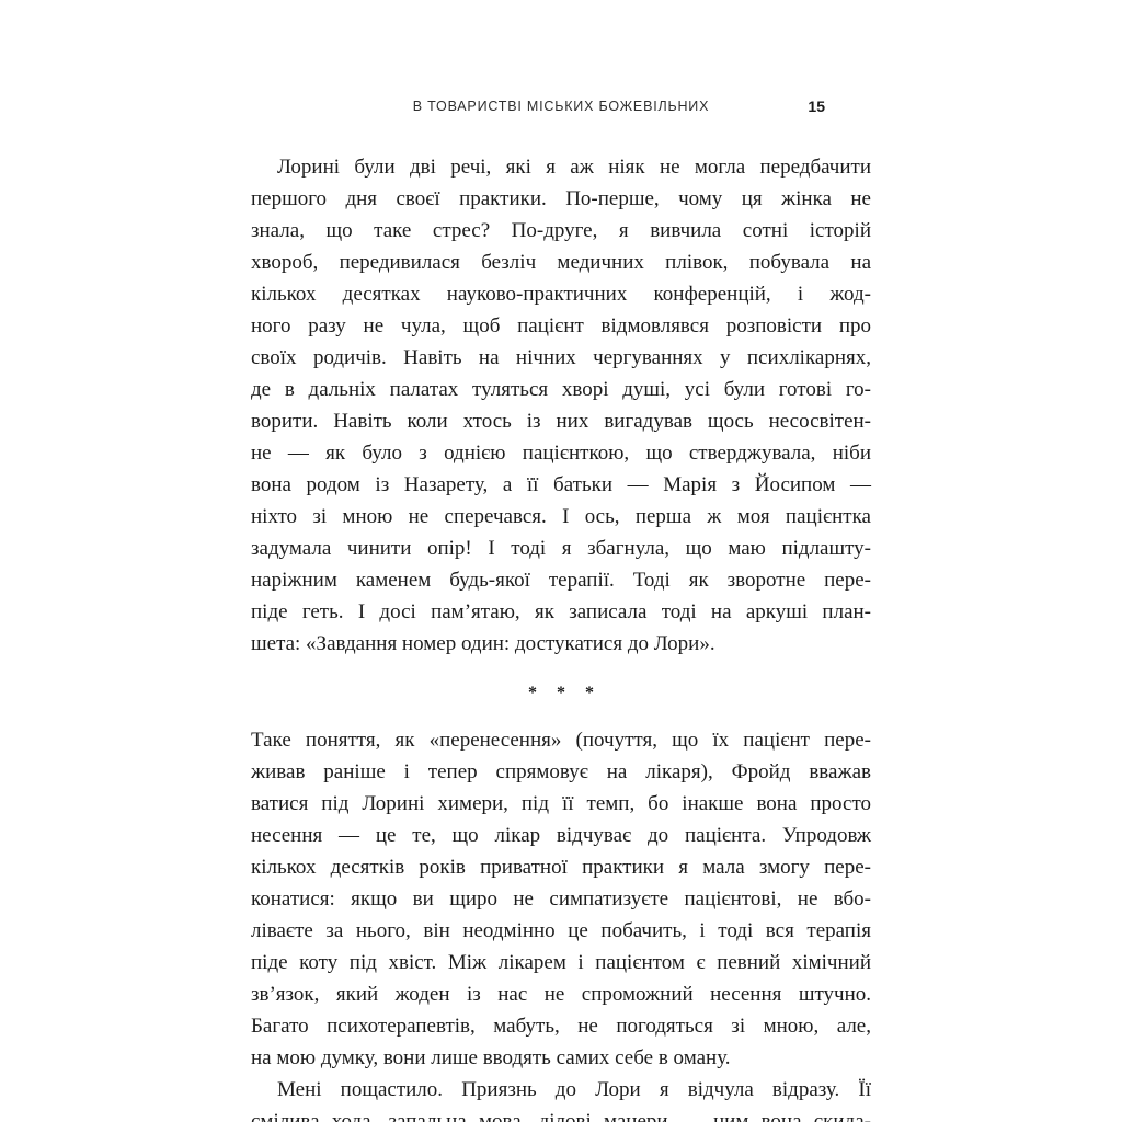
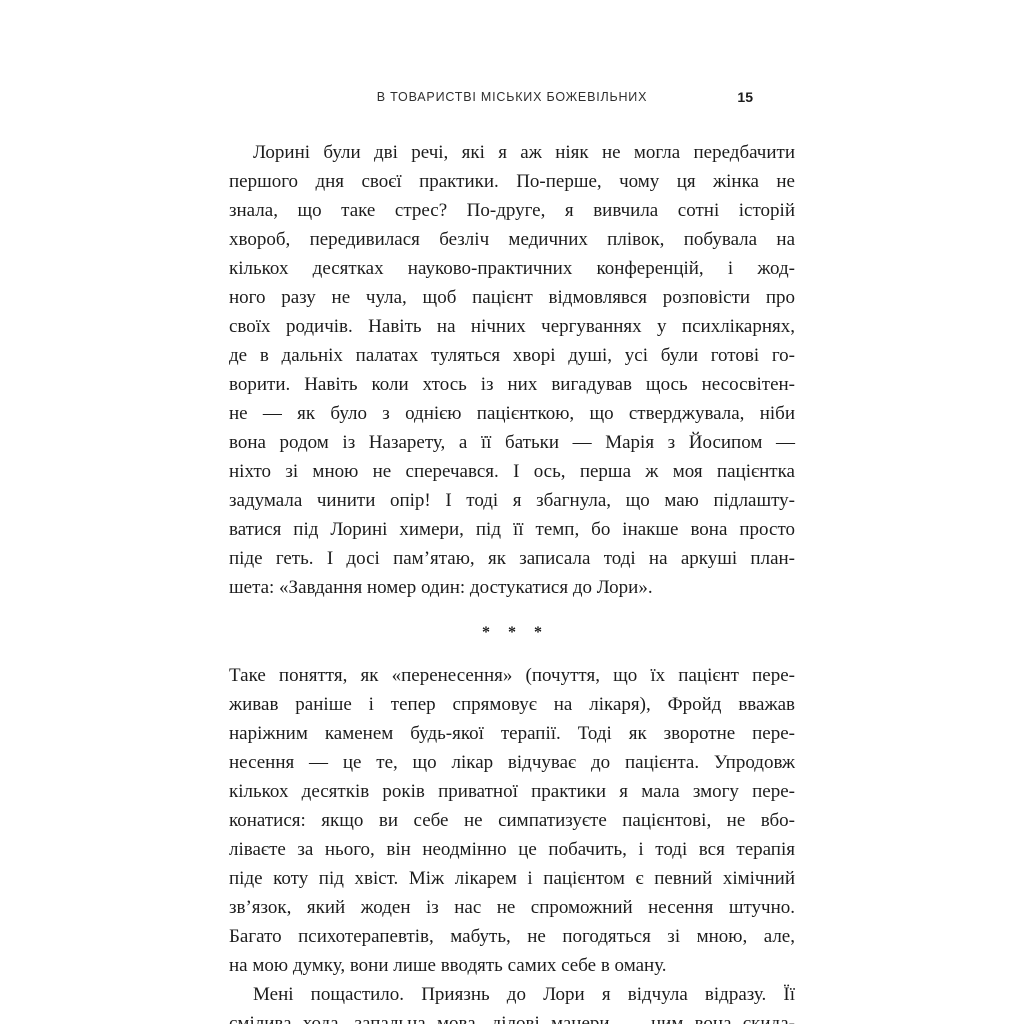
  В ТОВАРИСТВІ МІСЬКИХ БОЖЕВІЛЬНИХ
  15
  Лорині були дві речі, які я аж ніяк не могла передбачити
  першого дня своєї практики. По-перше, чому ця жінка не
  знала, що таке стрес? По-друге, я вивчила сотні історій
  хвороб, передивилася безліч медичних плівок, побувала на
  кількох десятках науково-практичних конференцій, і жод-
  ного разу не чула, щоб пацієнт відмовлявся розповісти про
  своїх родичів. Навіть на нічних чергуваннях у психлікарнях,
  де в дальніх палатах туляться хворі душі, усі були готові го-
  ворити. Навіть коли хтось із них вигадував щось несосвітен-
  не — як було з однією пацієнткою, що стверджувала, ніби
  вона родом із Назарету, а її батьки — Марія з Йосипом —
  ніхто зі мною не сперечався. І ось, перша ж моя пацієнтка
  задумала чинити опір! І тоді я збагнула, що маю підлашту-
- наріжним каменем будь-якої терапії. Тоді як зворотне пере-
+ ватися під Лорині химери, під її темп, бо інакше вона просто
  піде геть. І досі пам’ятаю, як записала тоді на аркуші план-
  шета: «Завдання номер один: достукатися до Лори».
  * * *
  Таке поняття, як «перенесення» (почуття, що їх пацієнт пере-
  живав раніше і тепер спрямовує на лікаря), Фройд вважав
- ватися під Лорині химери, під її темп, бо інакше вона просто
+ наріжним каменем будь-якої терапії. Тоді як зворотне пере-
  несення — це те, що лікар відчуває до пацієнта. Упродовж
  кількох десятків років приватної практики я мала змогу пере-
- конатися: якщо ви щиро не симпатизуєте пацієнтові, не вбо-
+ конатися: якщо ви себе не симпатизуєте пацієнтові, не вбо-
  ліваєте за нього, він неодмінно це побачить, і тоді вся терапія
  піде коту під хвіст. Між лікарем і пацієнтом є певний хімічний
  зв’язок, який жоден із нас не спроможний несення штучно.
  Багато психотерапевтів, мабуть, не погодяться зі мною, але,
  на мою думку, вони лише вводять самих себе в оману.
  Мені пощастило. Приязнь до Лори я відчула відразу. Її
